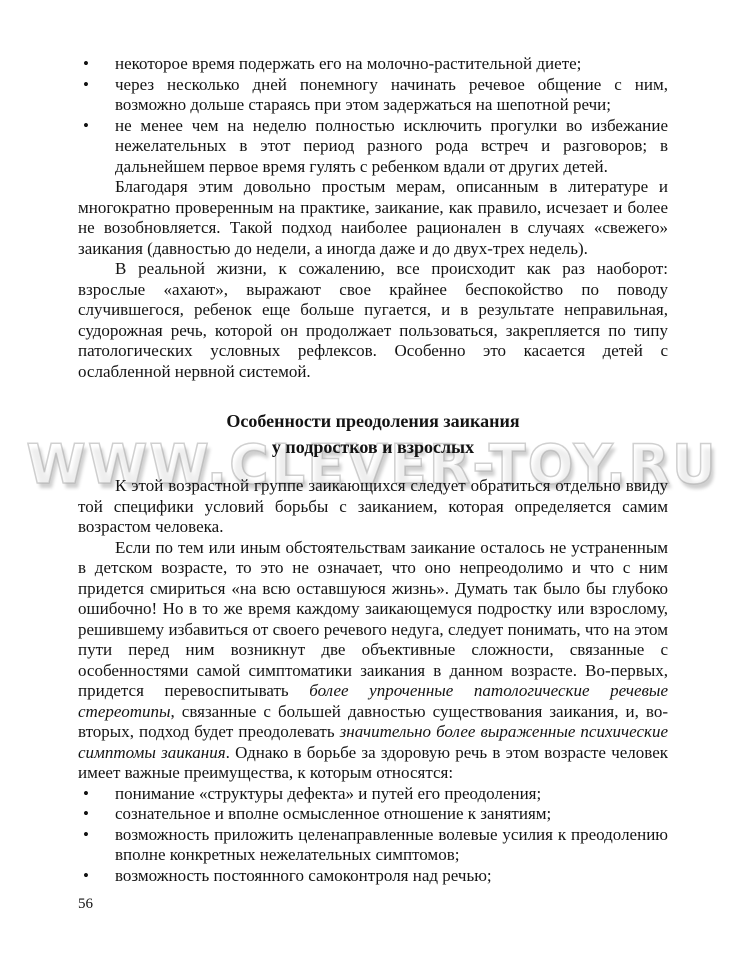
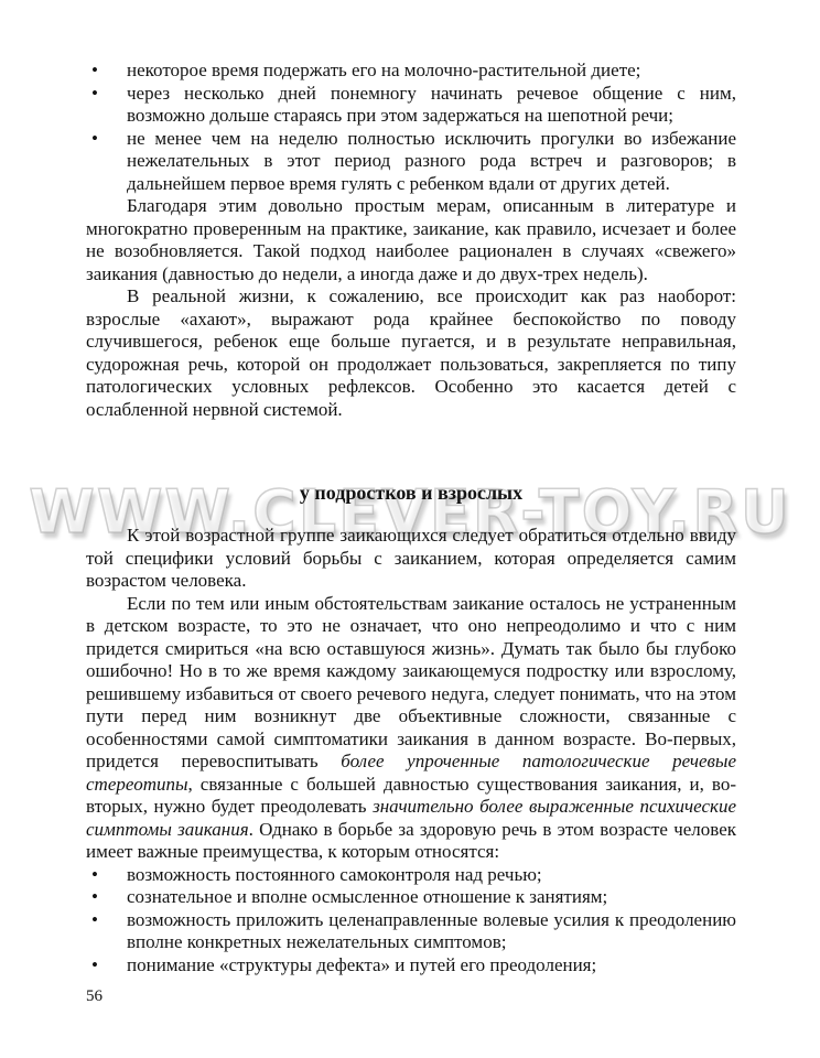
  WWW.CLEVER-TOY.RU
  •
  некоторое время подержать его на молочно-растительной диете;
  •
  через несколько дней понемногу начинать речевое общение с ним, возможно дольше стараясь при этом задержаться на шепотной речи;
  •
  не менее чем на неделю полностью исключить прогулки во избежание нежелательных в этот период разного рода встреч и разговоров; в дальнейшем первое время гулять с ребенком вдали от других детей.
  Благодаря этим довольно простым мерам, описанным в литературе и многократно проверенным на практике, заикание, как правило, исчезает и более не возобновляется. Такой подход наиболее рационален в случаях «свежего» заикания (давностью до недели, а иногда даже и до двух-трех недель).
- В реальной жизни, к сожалению, все происходит как раз наоборот: взрослые «ахают», выражают свое крайнее беспокойство по поводу случившегося, ребенок еще больше пугается, и в результате неправильная, судорожная речь, которой он продолжает пользоваться, закрепляется по типу патологических условных рефлексов. Особенно это касается детей с ослабленной нервной системой.
+ В реальной жизни, к сожалению, все происходит как раз наоборот: взрослые «ахают», выражают рода крайнее беспокойство по поводу случившегося, ребенок еще больше пугается, и в результате неправильная, судорожная речь, которой он продолжает пользоваться, закрепляется по типу патологических условных рефлексов. Особенно это касается детей с ослабленной нервной системой.
- Особенности преодоления заикания
  у подростков и взрослых
  К этой возрастной группе заикающихся следует обратиться отдельно ввиду той специфики условий борьбы с заиканием, которая определяется самим возрастом человека.
- Если по тем или иным обстоятельствам заикание осталось не устраненным в детском возрасте, то это не означает, что оно непреодолимо и что с ним придется смириться «на всю оставшуюся жизнь». Думать так было бы глубоко ошибочно! Но в то же время каждому заикающемуся подростку или взрослому, решившему избавиться от своего речевого недуга, следует понимать, что на этом пути перед ним возникнут две объективные сложности, связанные с особенностями самой симптоматики заикания в данном возрасте. Во-первых, придется перевоспитывать более упроченные патологические речевые стереотипы, связанные с большей давностью существования заикания, и, во-вторых, подход будет преодолевать значительно более выраженные психические симптомы заикания. Однако в борьбе за здоровую речь в этом возрасте человек имеет важные преимущества, к которым относятся:
+ Если по тем или иным обстоятельствам заикание осталось не устраненным в детском возрасте, то это не означает, что оно непреодолимо и что с ним придется смириться «на всю оставшуюся жизнь». Думать так было бы глубоко ошибочно! Но в то же время каждому заикающемуся подростку или взрослому, решившему избавиться от своего речевого недуга, следует понимать, что на этом пути перед ним возникнут две объективные сложности, связанные с особенностями самой симптоматики заикания в данном возрасте. Во-первых, придется перевоспитывать более упроченные патологические речевые стереотипы, связанные с большей давностью существования заикания, и, во-вторых, нужно будет преодолевать значительно более выраженные психические симптомы заикания. Однако в борьбе за здоровую речь в этом возрасте человек имеет важные преимущества, к которым относятся:
  •
- понимание «структуры дефекта» и путей его преодоления;
+ возможность постоянного самоконтроля над речью;
  •
  сознательное и вполне осмысленное отношение к занятиям;
  •
  возможность приложить целенаправленные волевые усилия к преодолению вполне конкретных нежелательных симптомов;
  •
- возможность постоянного самоконтроля над речью;
+ понимание «структуры дефекта» и путей его преодоления;
  56
